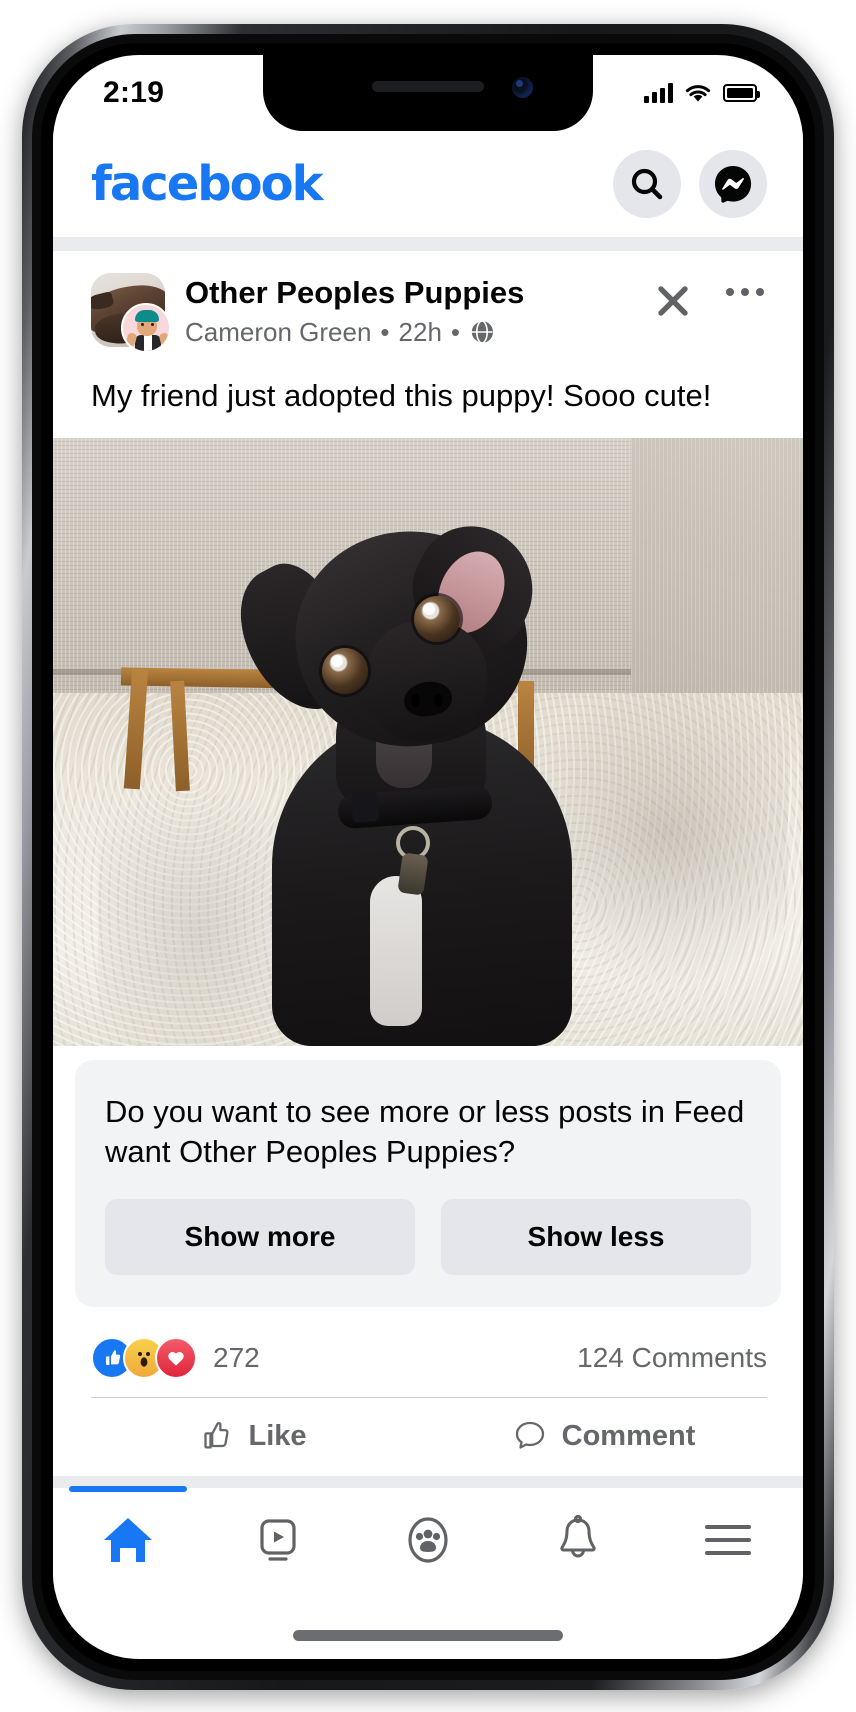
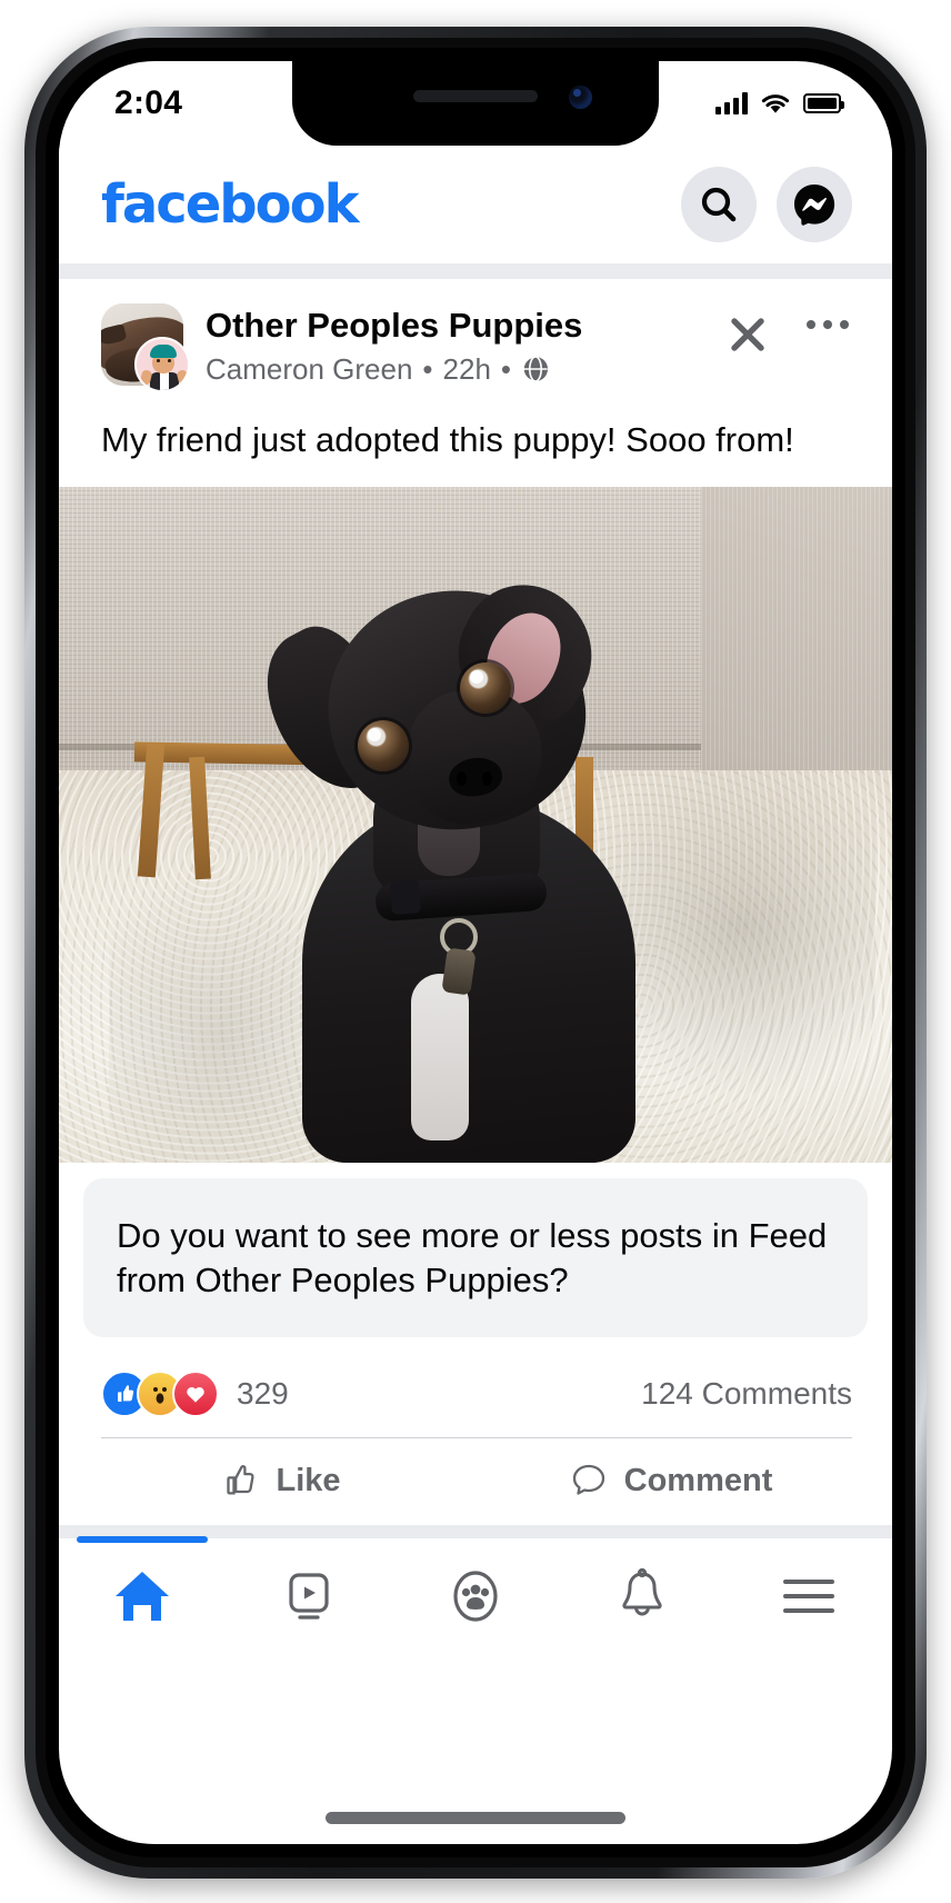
- 2:19
+ 2:04
  facebook
  Other Peoples Puppies
  Cameron Green
  •
  22h
  •
- My friend just adopted this puppy! Sooo cute!
+ My friend just adopted this puppy! Sooo from!
- Do you want to see more or less posts in Feed want Other Peoples Puppies?
+ Do you want to see more or less posts in Feed from Other Peoples Puppies?
- Show more
- Show less
- 272
+ 329
  124 Comments
  Like
  Comment
